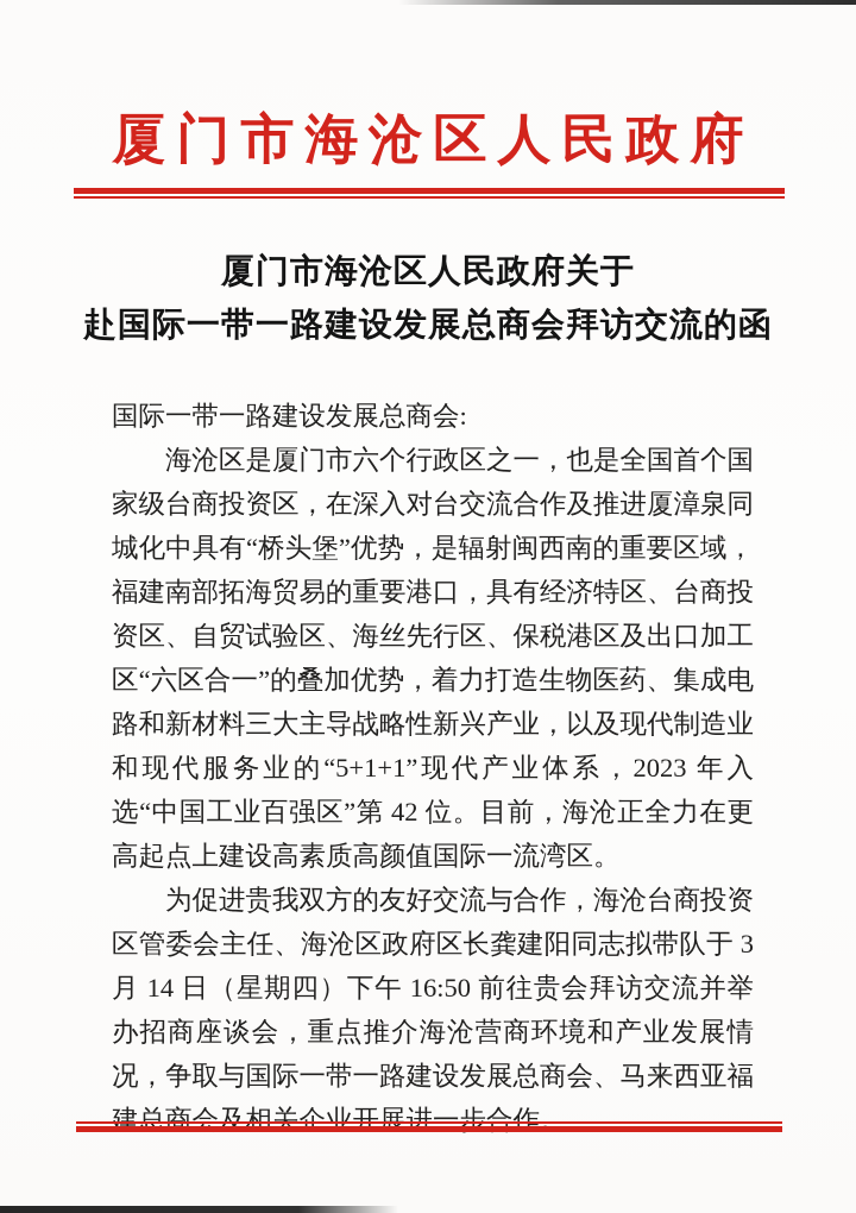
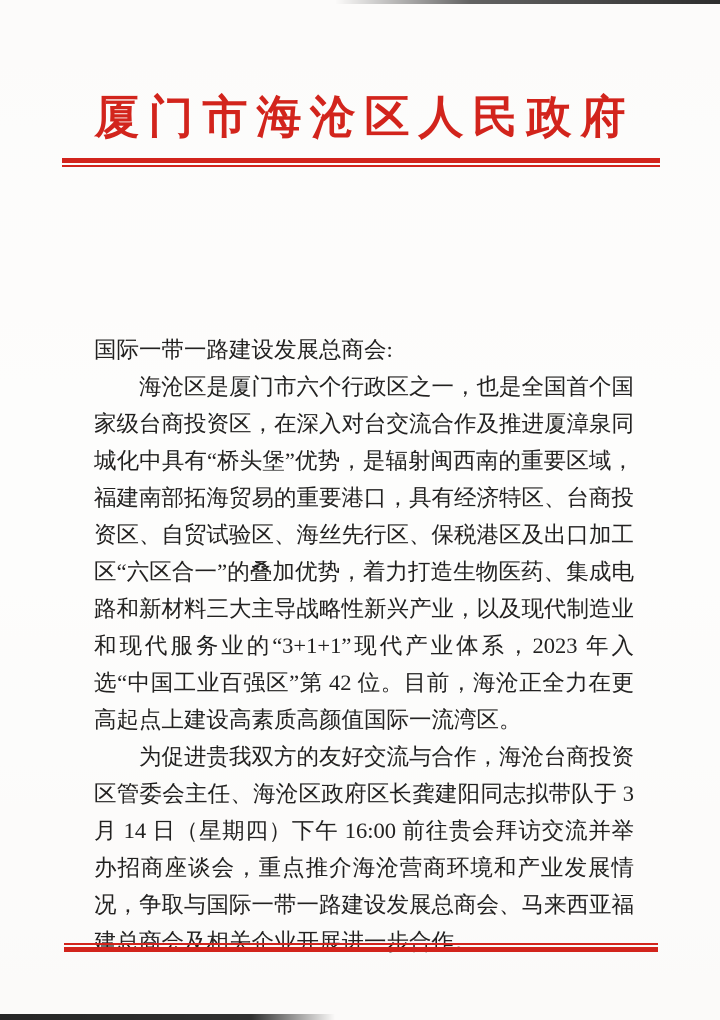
  厦门市海沧区人民政府
- 厦门市海沧区人民政府关于
- 赴国际一带一路建设发展总商会拜访交流的函
  国际一带一路建设发展总商会:
- 海沧区是厦门市六个行政区之一，也是全国首个国家级台商投资区，在深入对台交流合作及推进厦漳泉同城化中具有“桥头堡”优势，是辐射闽西南的重要区域，福建南部拓海贸易的重要港口，具有经济特区、台商投资区、自贸试验区、海丝先行区、保税港区及出口加工区“六区合一”的叠加优势，着力打造生物医药、集成电路和新材料三大主导战略性新兴产业，以及现代制造业和现代服务业的“5+1+1”现代产业体系，2023 年入选“中国工业百强区”第 42 位。目前，海沧正全力在更高起点上建设高素质高颜值国际一流湾区。
+ 海沧区是厦门市六个行政区之一，也是全国首个国家级台商投资区，在深入对台交流合作及推进厦漳泉同城化中具有“桥头堡”优势，是辐射闽西南的重要区域，福建南部拓海贸易的重要港口，具有经济特区、台商投资区、自贸试验区、海丝先行区、保税港区及出口加工区“六区合一”的叠加优势，着力打造生物医药、集成电路和新材料三大主导战略性新兴产业，以及现代制造业和现代服务业的“3+1+1”现代产业体系，2023 年入选“中国工业百强区”第 42 位。目前，海沧正全力在更高起点上建设高素质高颜值国际一流湾区。
- 为促进贵我双方的友好交流与合作，海沧台商投资区管委会主任、海沧区政府区长龚建阳同志拟带队于 3 月 14 日（星期四）下午 16:50 前往贵会拜访交流并举办招商座谈会，重点推介海沧营商环境和产业发展情况，争取与国际一带一路建设发展总商会、马来西亚福建总商会及相关企业开展进一步合作。
+ 为促进贵我双方的友好交流与合作，海沧台商投资区管委会主任、海沧区政府区长龚建阳同志拟带队于 3 月 14 日（星期四）下午 16:00 前往贵会拜访交流并举办招商座谈会，重点推介海沧营商环境和产业发展情况，争取与国际一带一路建设发展总商会、马来西亚福建总商会及相关企业开展进一步合作。
